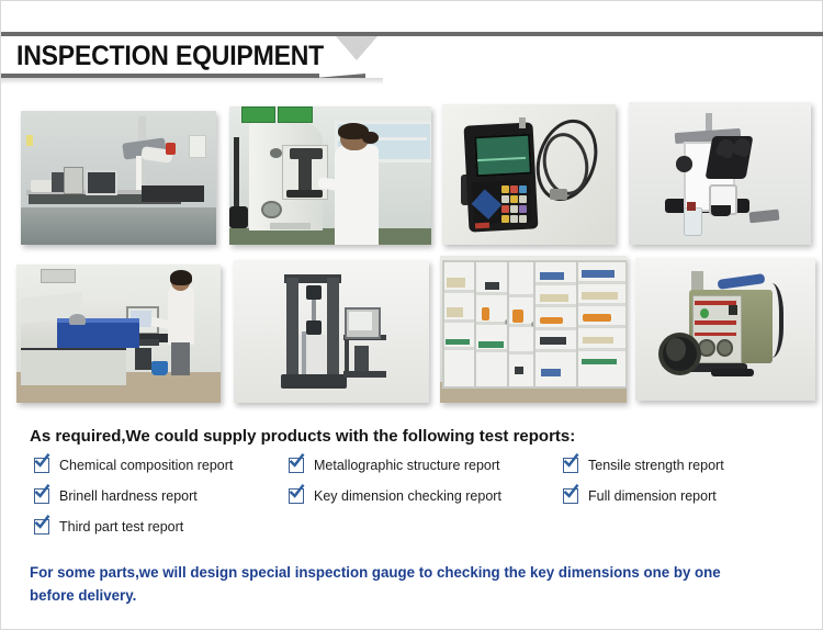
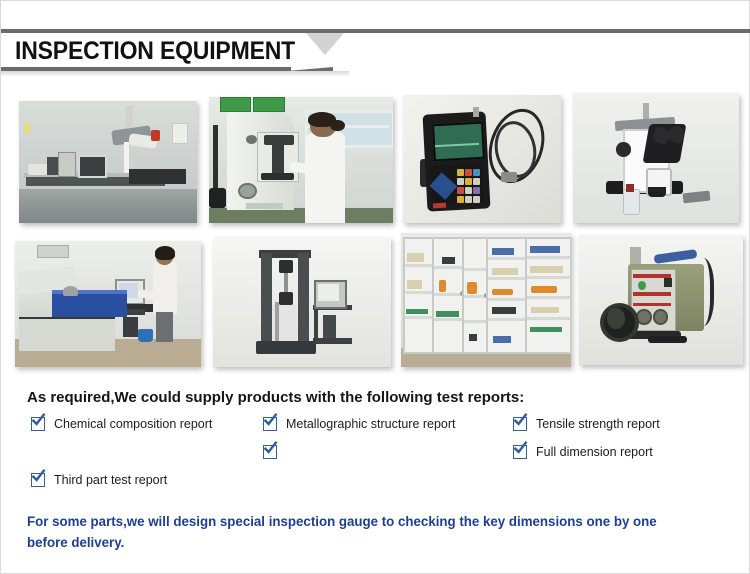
  INSPECTION EQUIPMENT
  As required,We could supply products with the following test reports:
  Chemical composition report
  Metallographic structure report
  Tensile strength report
- Brinell hardness report
- Key dimension checking report
  Full dimension report
  Third part test report
  For some parts,we will design special inspection gauge to checking the key dimensions one by one before delivery.
